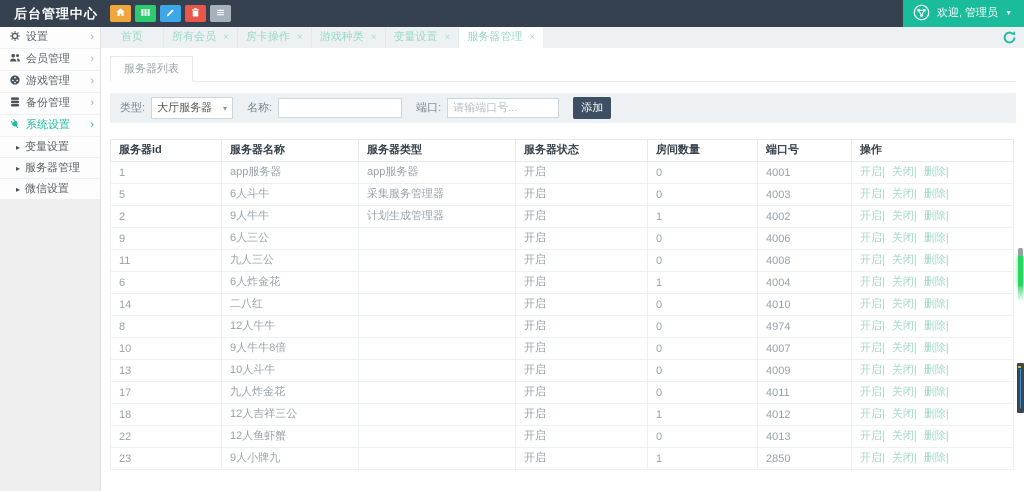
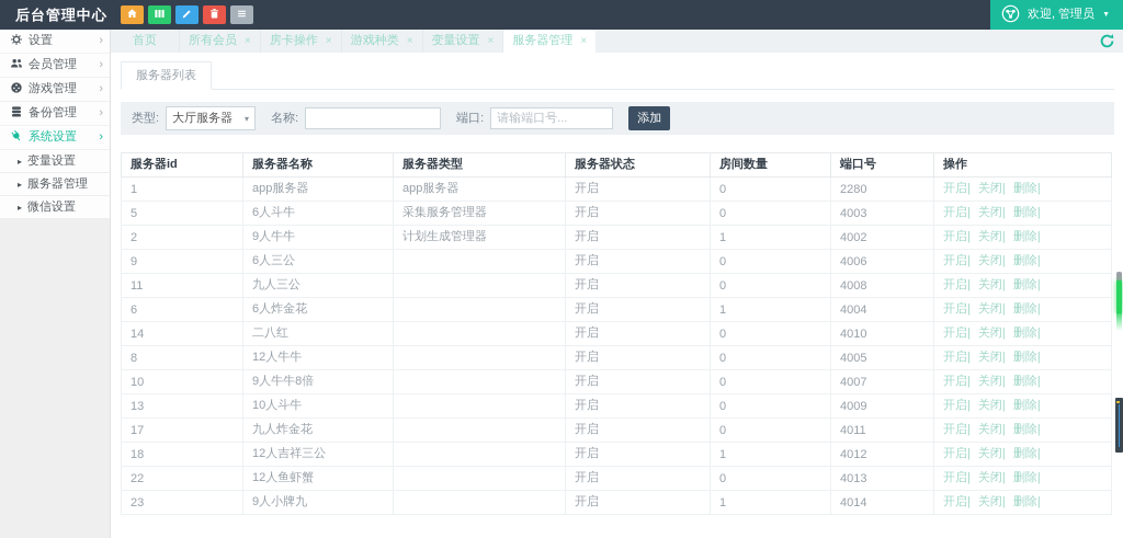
  后台管理中心
  欢迎, 管理员
  首页
  所有会员
  ×
  房卡操作
  ×
  游戏种类
  ×
  变量设置
  ×
  服务器管理
  ×
  设置
  ›
  会员管理
  ›
  游戏管理
  ›
  备份管理
  ›
  系统设置
  ›
  ▸
  变量设置
  ▸
  服务器管理
  ▸
  微信设置
  服务器列表
  类型:
  大厅服务器
  名称:
  端口:
  请输端口号...
  添加
  服务器id	服务器名称	服务器类型	服务器状态	房间数量	端口号	操作
- 1	app服务器	app服务器	开启	0	4001	开启| 关闭| 删除|
+ 1	app服务器	app服务器	开启	0	2280	开启| 关闭| 删除|
  5	6人斗牛	采集服务管理器	开启	0	4003	开启| 关闭| 删除|
  2	9人牛牛	计划生成管理器	开启	1	4002	开启| 关闭| 删除|
  9	6人三公		开启	0	4006	开启| 关闭| 删除|
  11	九人三公		开启	0	4008	开启| 关闭| 删除|
  6	6人炸金花		开启	1	4004	开启| 关闭| 删除|
  14	二八红		开启	0	4010	开启| 关闭| 删除|
- 8	12人牛牛		开启	0	4974	开启| 关闭| 删除|
+ 8	12人牛牛		开启	0	4005	开启| 关闭| 删除|
  10	9人牛牛8倍		开启	0	4007	开启| 关闭| 删除|
  13	10人斗牛		开启	0	4009	开启| 关闭| 删除|
  17	九人炸金花		开启	0	4011	开启| 关闭| 删除|
  18	12人吉祥三公		开启	1	4012	开启| 关闭| 删除|
  22	12人鱼虾蟹		开启	0	4013	开启| 关闭| 删除|
- 23	9人小牌九		开启	1	2850	开启| 关闭| 删除|
+ 23	9人小牌九		开启	1	4014	开启| 关闭| 删除|
